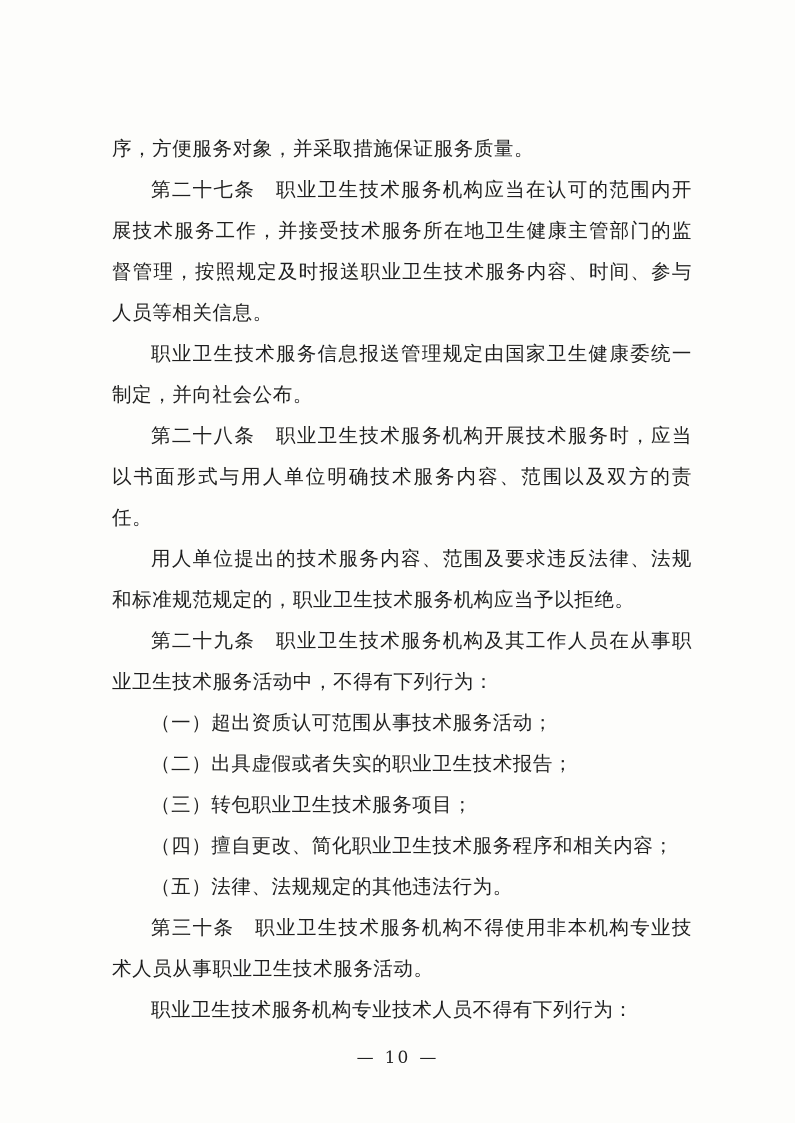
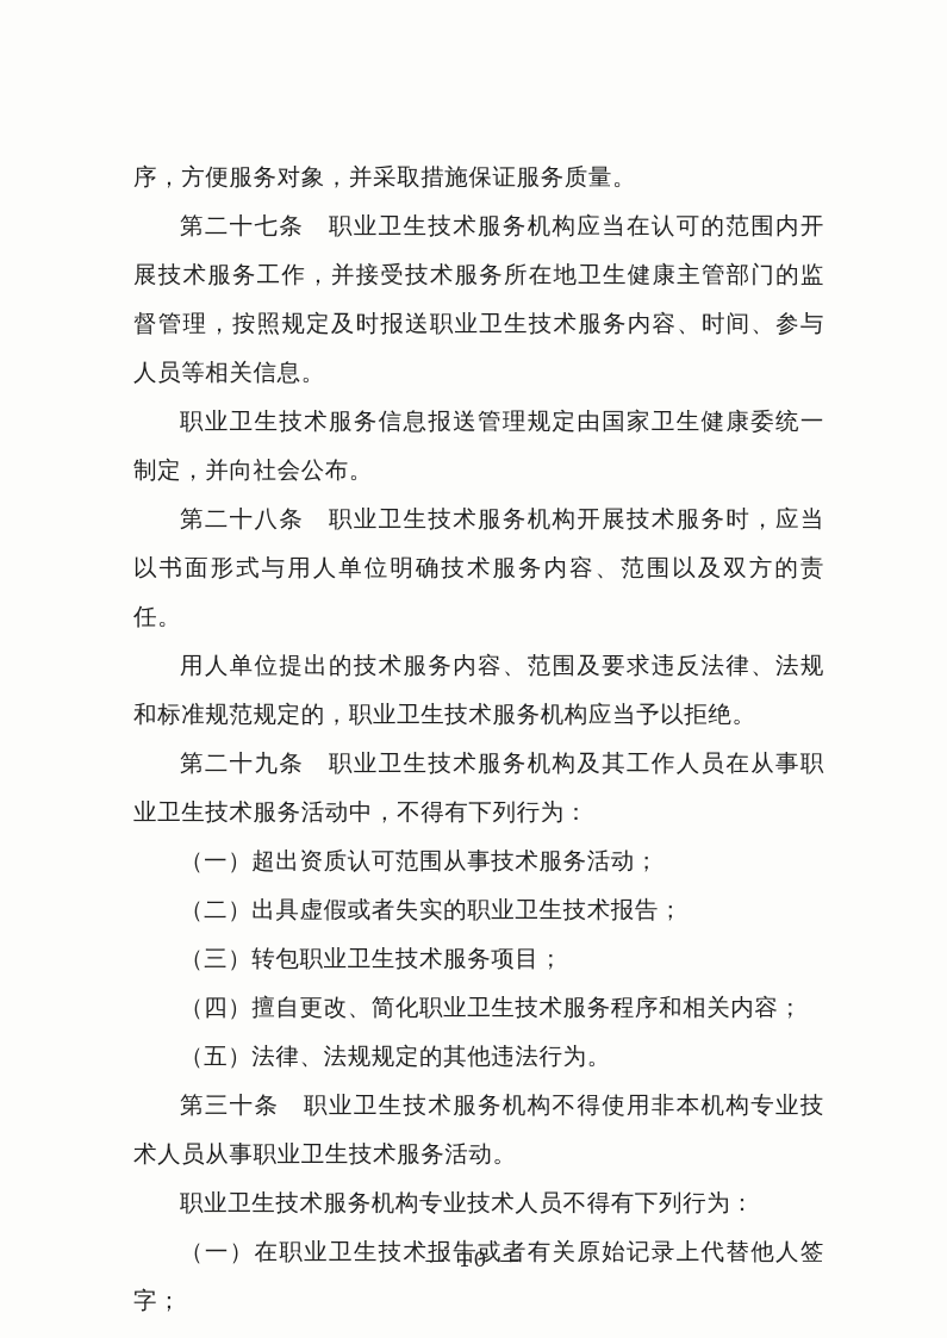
  序，方便服务对象，并采取措施保证服务质量。
  第二十七条 职业卫生技术服务机构应当在认可的范围内开展技术服务工作，并接受技术服务所在地卫生健康主管部门的监督管理，按照规定及时报送职业卫生技术服务内容、时间、参与人员等相关信息。
  职业卫生技术服务信息报送管理规定由国家卫生健康委统一制定，并向社会公布。
  第二十八条 职业卫生技术服务机构开展技术服务时，应当以书面形式与用人单位明确技术服务内容、范围以及双方的责任。
  用人单位提出的技术服务内容、范围及要求违反法律、法规和标准规范规定的，职业卫生技术服务机构应当予以拒绝。
  第二十九条 职业卫生技术服务机构及其工作人员在从事职业卫生技术服务活动中，不得有下列行为：
  （一）超出资质认可范围从事技术服务活动；
  （二）出具虚假或者失实的职业卫生技术报告；
  （三）转包职业卫生技术服务项目；
  （四）擅自更改、简化职业卫生技术服务程序和相关内容；
  （五）法律、法规规定的其他违法行为。
  第三十条 职业卫生技术服务机构不得使用非本机构专业技术人员从事职业卫生技术服务活动。
  职业卫生技术服务机构专业技术人员不得有下列行为：
+ （一）在职业卫生技术报告或者有关原始记录上代替他人签字；
  — 10 —
